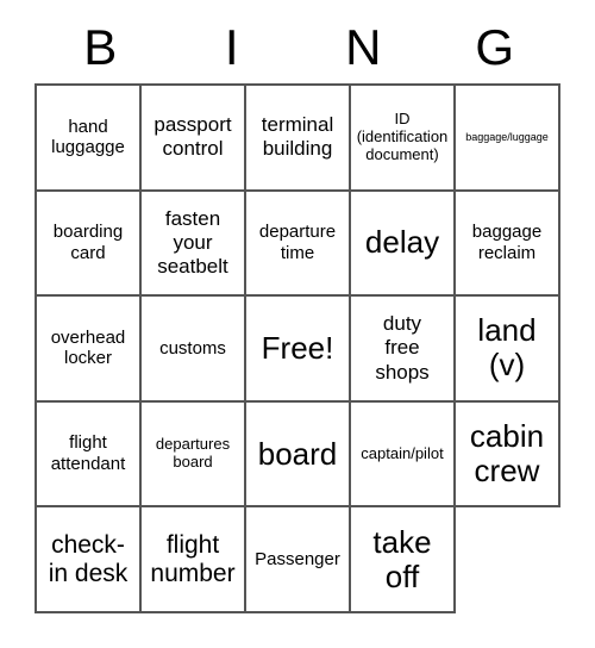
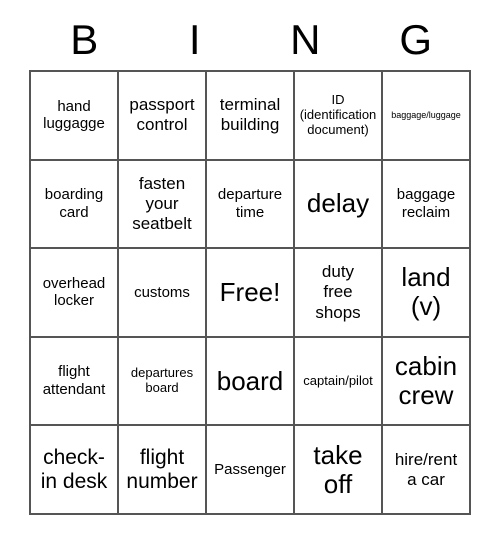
  B
  I
  N
  G
  hand
  luggagge
  passport
  control
  terminal
  building
  ID
  (identification
  document)
  baggage/luggage
  boarding
  card
  fasten
  your
  seatbelt
  departure
  time
  delay
  baggage
  reclaim
  overhead
  locker
  customs
  Free!
  duty
  free
  shops
  land
  (v)
  flight
  attendant
  departures
  board
  board
  captain/pilot
  cabin
  crew
  check-
  in desk
  flight
  number
  Passenger
  take
  off
+ hire/rent
+ a car
